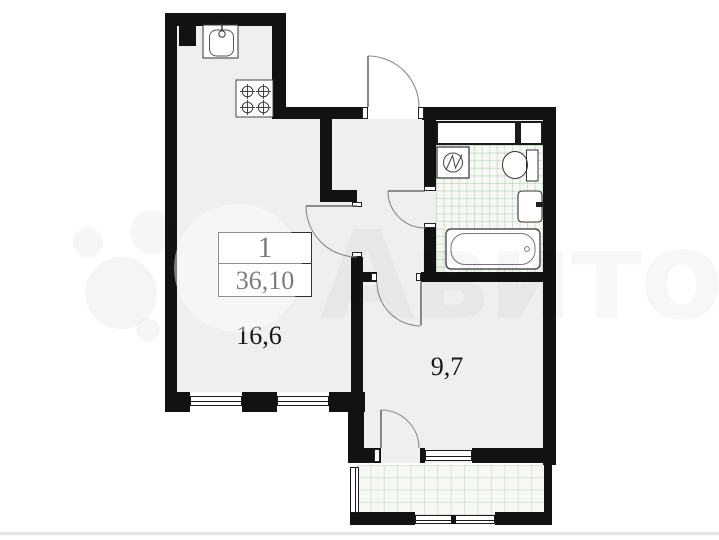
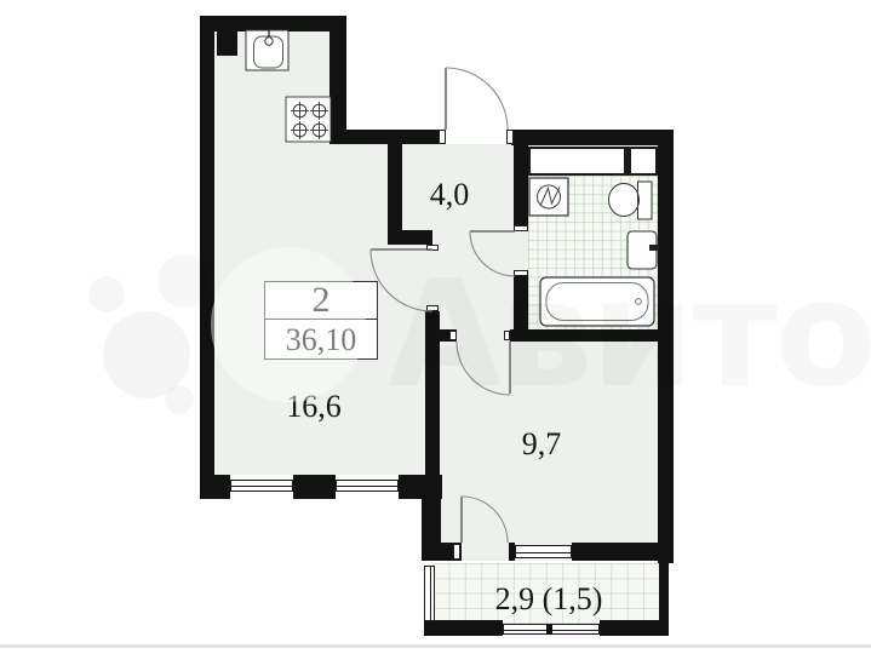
+ 4,0
  16,6
  9,7
+ 2,9 (1,5)
- 1
+ 2
  36,10
  Авито
